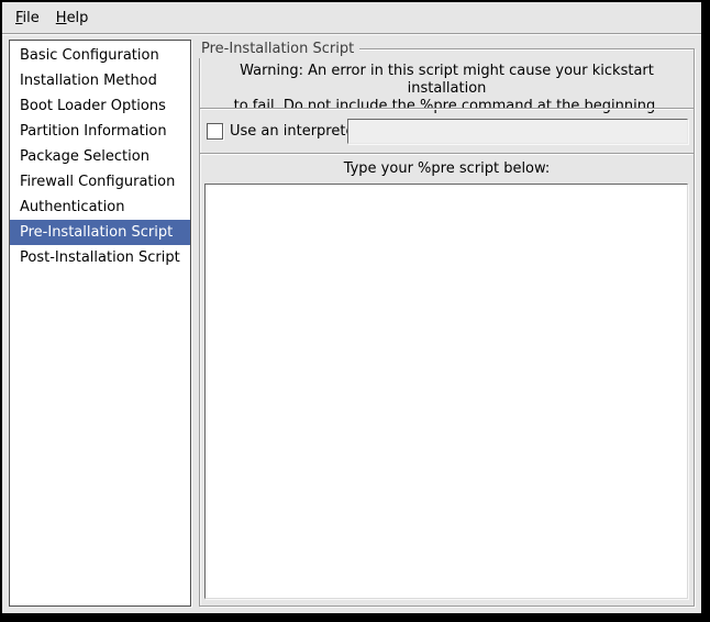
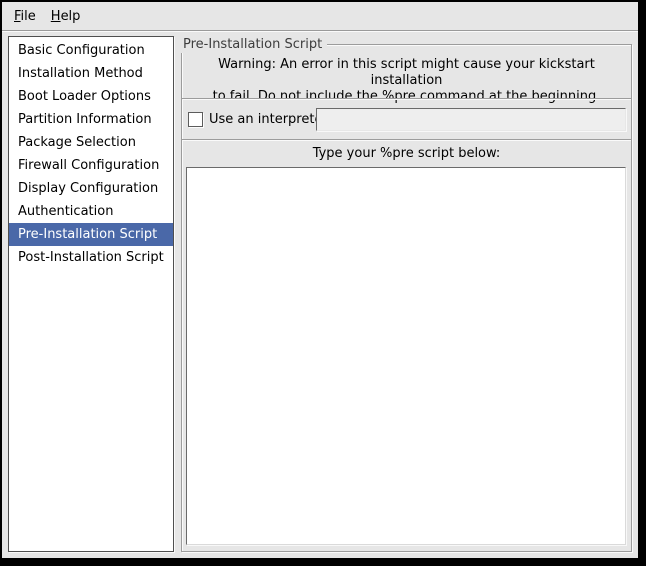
  File
  Help
  Basic Configuration
  Installation Method
  Boot Loader Options
  Partition Information
  Package Selection
  Firewall Configuration
+ Display Configuration
  Authentication
  Pre-Installation Script
  Post-Installation Script
  Pre-Installation Script
  Warning: An error in this script might cause your kickstart installation
  to fail. Do not include the %pre command at the beginning.
  Use an interpret
  Type your %pre script below:
